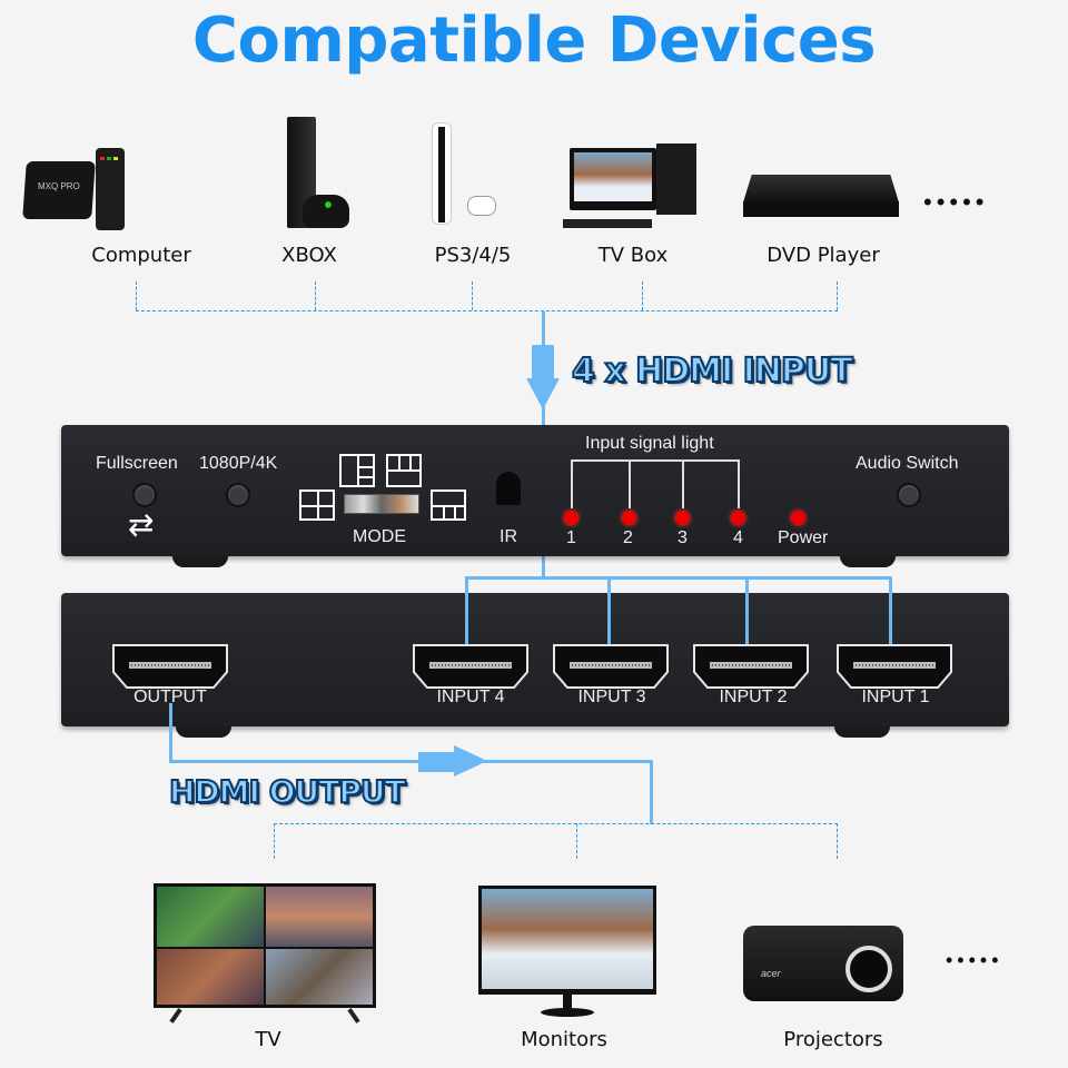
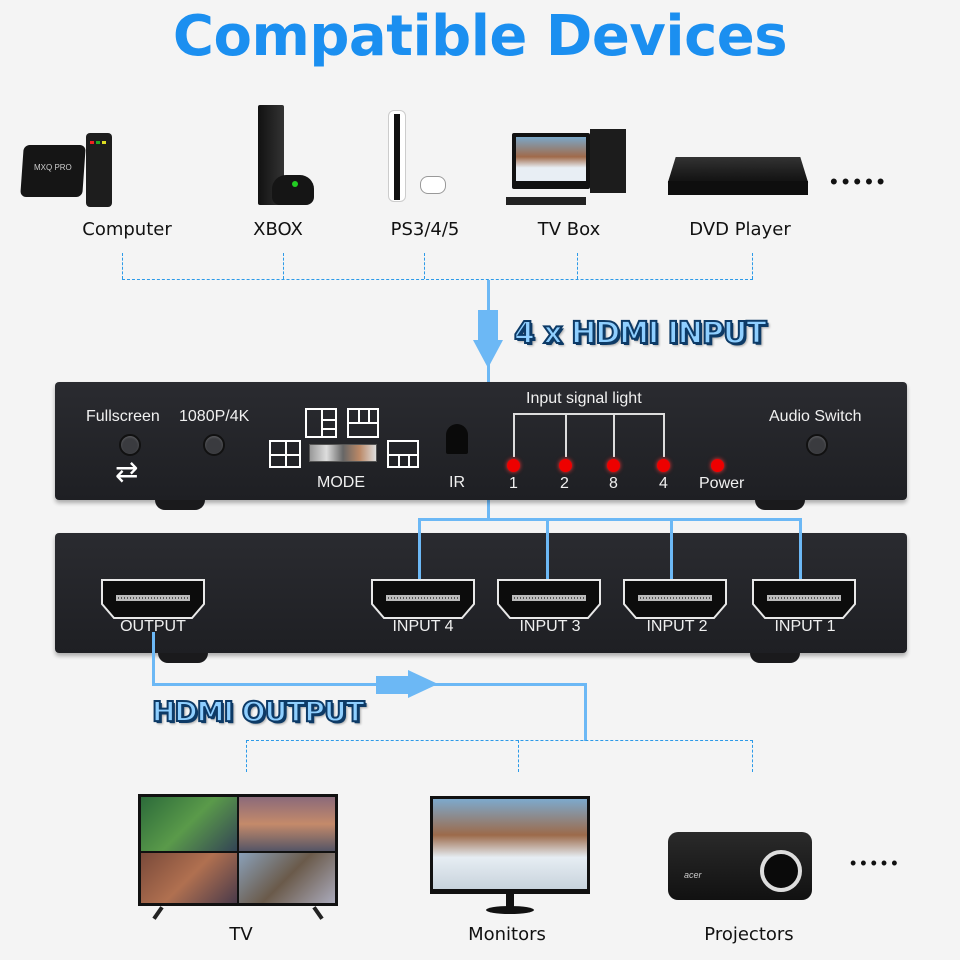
  Compatible Devices
  MXQ PRO
  Computer
  XBOX
  PS3/4/5
  TV Box
  DVD Player
  •••••
  4 x HDMI INPUT
  Fullscreen
  ⇄
  1080P/4K
  MODE
  IR
  Input signal light
  1
  2
- 3
+ 8
  4
  Power
  Audio Switch
  OUTPUT
  INPUT 4
  INPUT 3
  INPUT 2
  INPUT 1
  HDMI OUTPUT
  TV
  Monitors
  acer
  Projectors
  •••••
